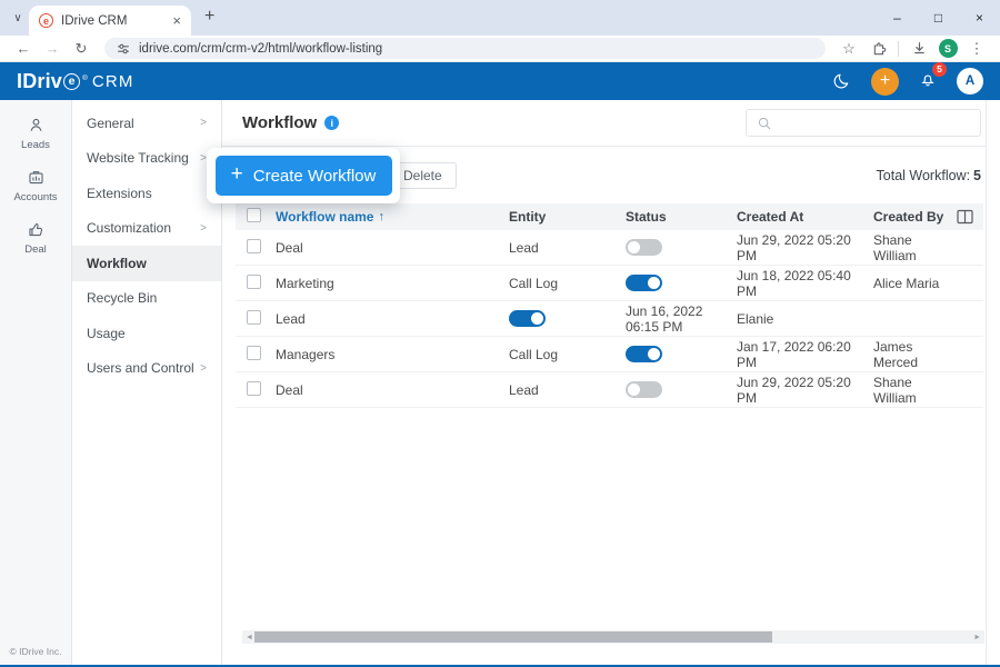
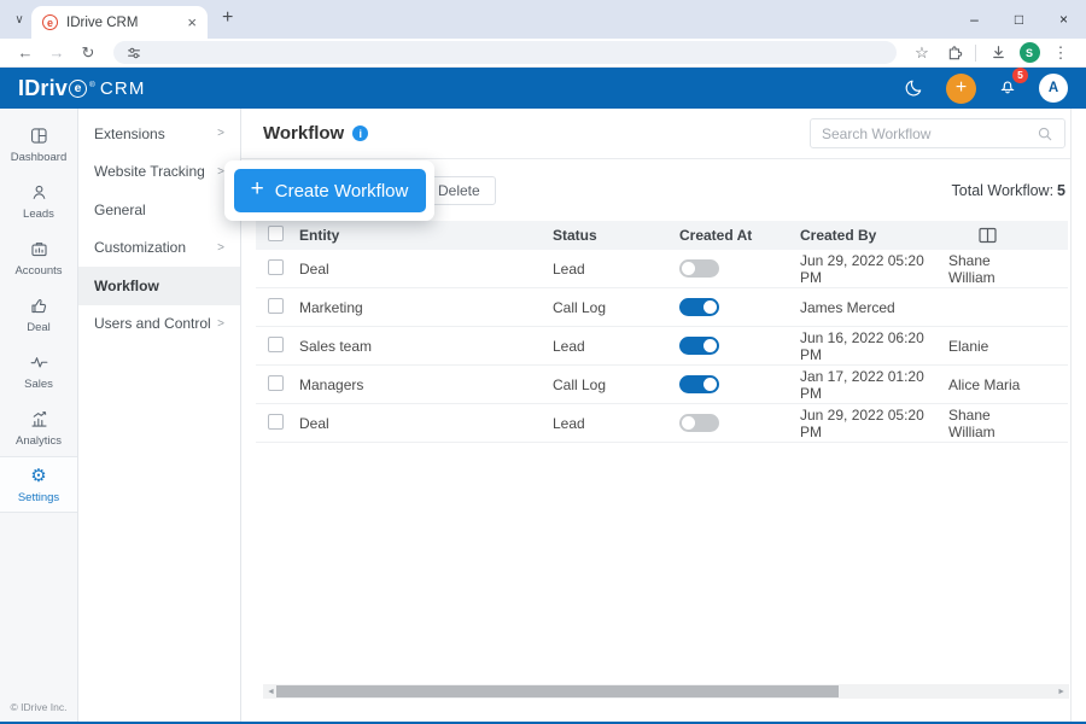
  ∨
  e
  IDrive CRM
  ×
  +
  –
  □
  ×
  ←
  →
  ↻
- idrive.com/crm/crm-v2/html/workflow-listing
  ☆
  S
  ⋮
  IDriv
  e
  CRM
  +
  5
  A
+ Dashboard
  Leads
  Accounts
  Deal
+ Sales
+ Analytics
+ ⚙
+ Settings
  © IDrive Inc.
- General
+ Extensions
  >
  Website Tracking
  >
- Extensions
+ General
  Customization
  >
  Workflow
- Recycle Bin
- Usage
  Users and Control
  >
  Workflow
  i
+ Search Workflow
  Delete
  Total Workflow: 5
- Workflow name
- ↑
  Entity
  Status
  Created At
  Created By
  Deal
  Lead
  Jun 29, 2022 05:20 PM
  Shane William
  Marketing
  Call Log
- Jun 18, 2022 05:40 PM
- Alice Maria
+ James Merced
+ Sales team
  Lead
- Jun 16, 2022 06:15 PM
+ Jun 16, 2022 06:20 PM
  Elanie
  Managers
  Call Log
- Jan 17, 2022 06:20 PM
+ Jan 17, 2022 01:20 PM
- James Merced
+ Alice Maria
  Deal
  Lead
  Jun 29, 2022 05:20 PM
  Shane William
  +
  Create Workflow
